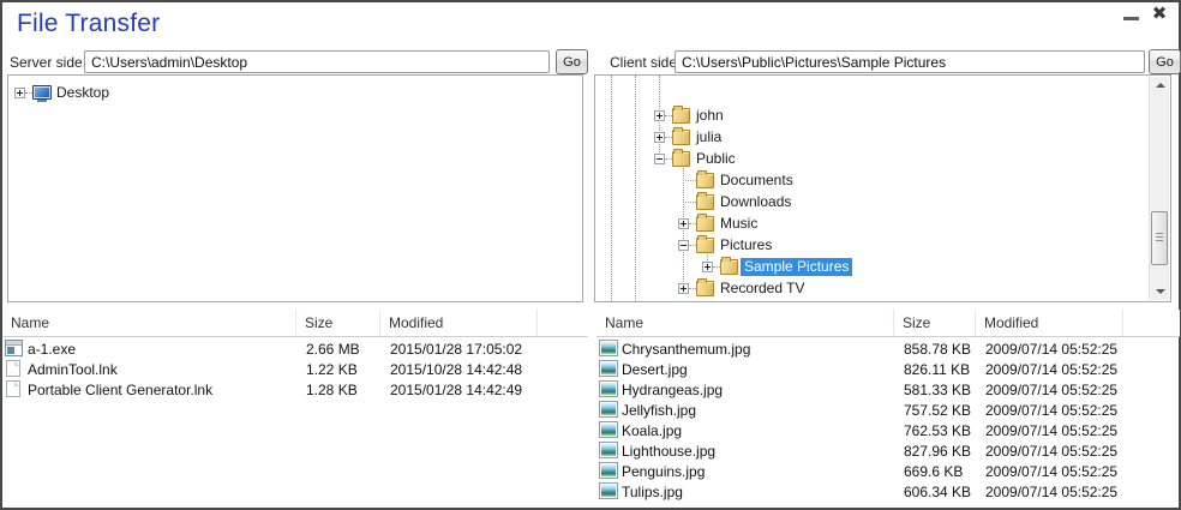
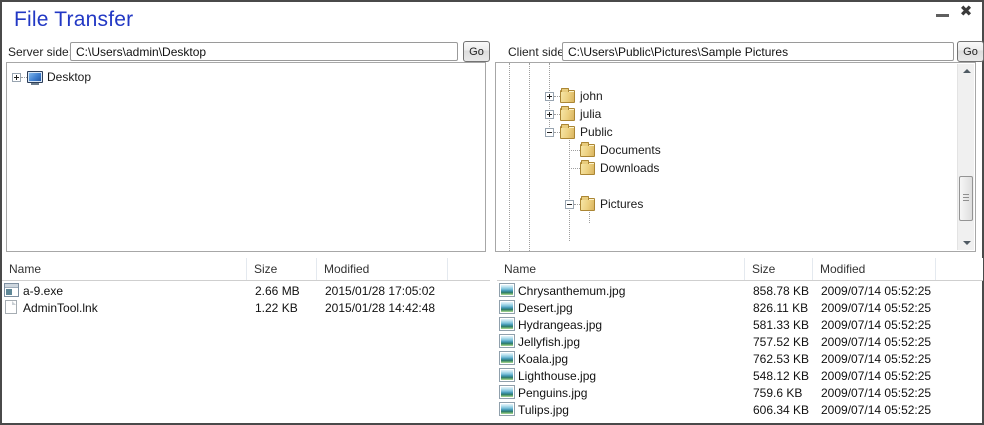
  File Transfer
  ✖
  Server side
  C:\Users\admin\Desktop
  Go
  Client side
  C:\Users\Public\Pictures\Sample Pictures
  Go
  Desktop
  john
  julia
  Public
  Documents
  Downloads
- Music
  Pictures
- Sample Pictures
- Recorded TV
  Name
  Size
  Modified
- a-1.exe
+ a-9.exe
  2.66 MB
  2015/01/28 17:05:02
  AdminTool.lnk
  1.22 KB
- 2015/10/28 14:42:48
+ 2015/01/28 14:42:48
- Portable Client Generator.lnk
- 1.28 KB
- 2015/01/28 14:42:49
  Name
  Size
  Modified
  Chrysanthemum.jpg
  858.78 KB
  2009/07/14 05:52:25
  Desert.jpg
  826.11 KB
  2009/07/14 05:52:25
  Hydrangeas.jpg
  581.33 KB
  2009/07/14 05:52:25
  Jellyfish.jpg
  757.52 KB
  2009/07/14 05:52:25
  Koala.jpg
  762.53 KB
  2009/07/14 05:52:25
  Lighthouse.jpg
- 827.96 KB
+ 548.12 KB
  2009/07/14 05:52:25
  Penguins.jpg
- 669.6 KB
+ 759.6 KB
  2009/07/14 05:52:25
  Tulips.jpg
  606.34 KB
  2009/07/14 05:52:25
